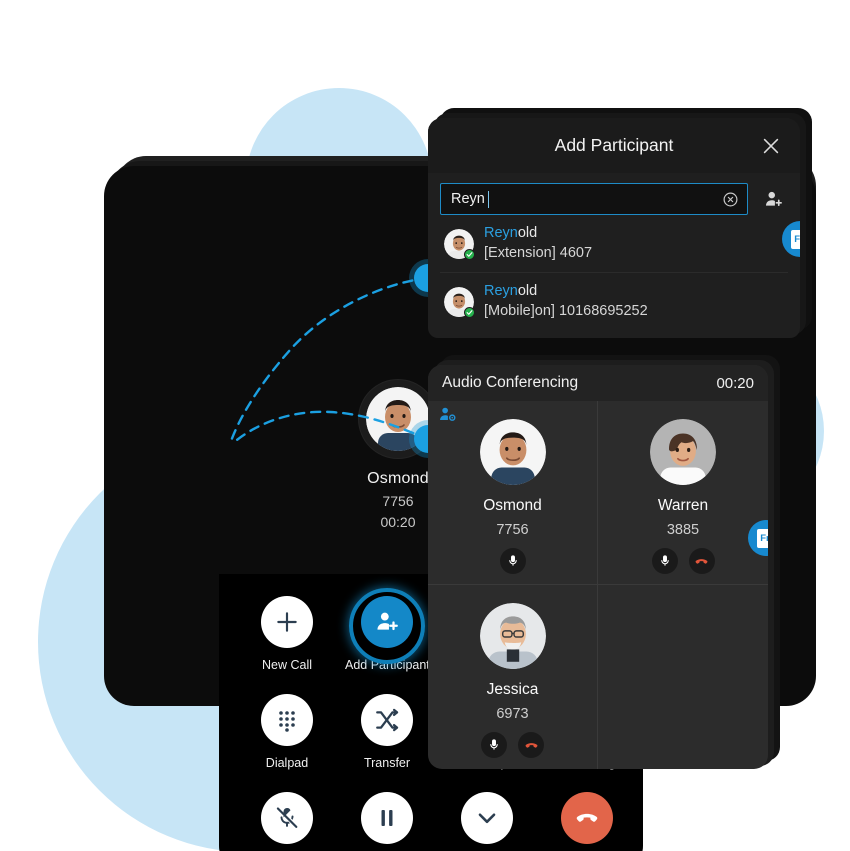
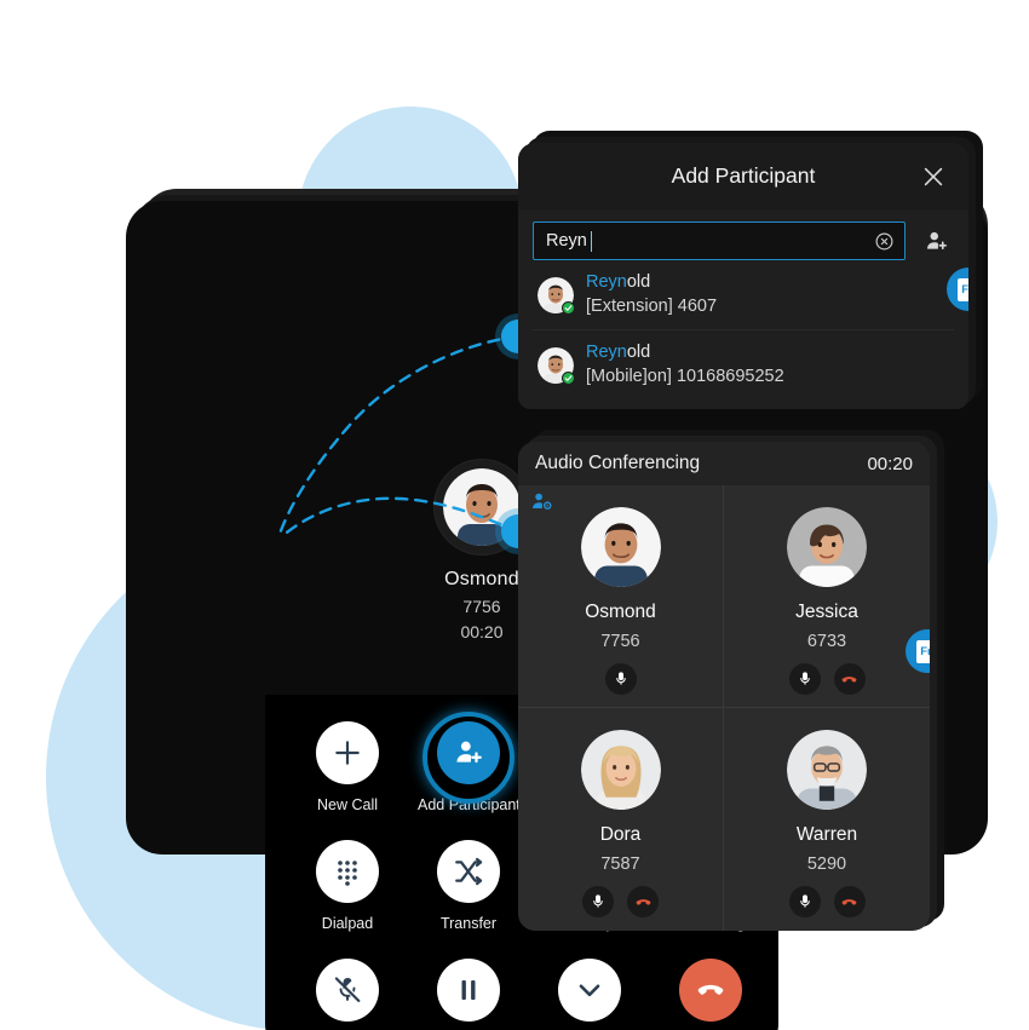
  Osmond
  7756
  00:20
  New Call
  Add Participan
  Dialpad
  Transfer
  Add Participant
  Reyn
  Reynold
  [Extension] 4607
  Reynold
  [Mobile]on] 10168695252
  Audio Conferencing
  00:20
  Osmond
  7756
- Warren
+ Jessica
- 3885
+ 6733
+ Dora
+ 7587
- Jessica
+ Warren
- 6973
+ 5290
